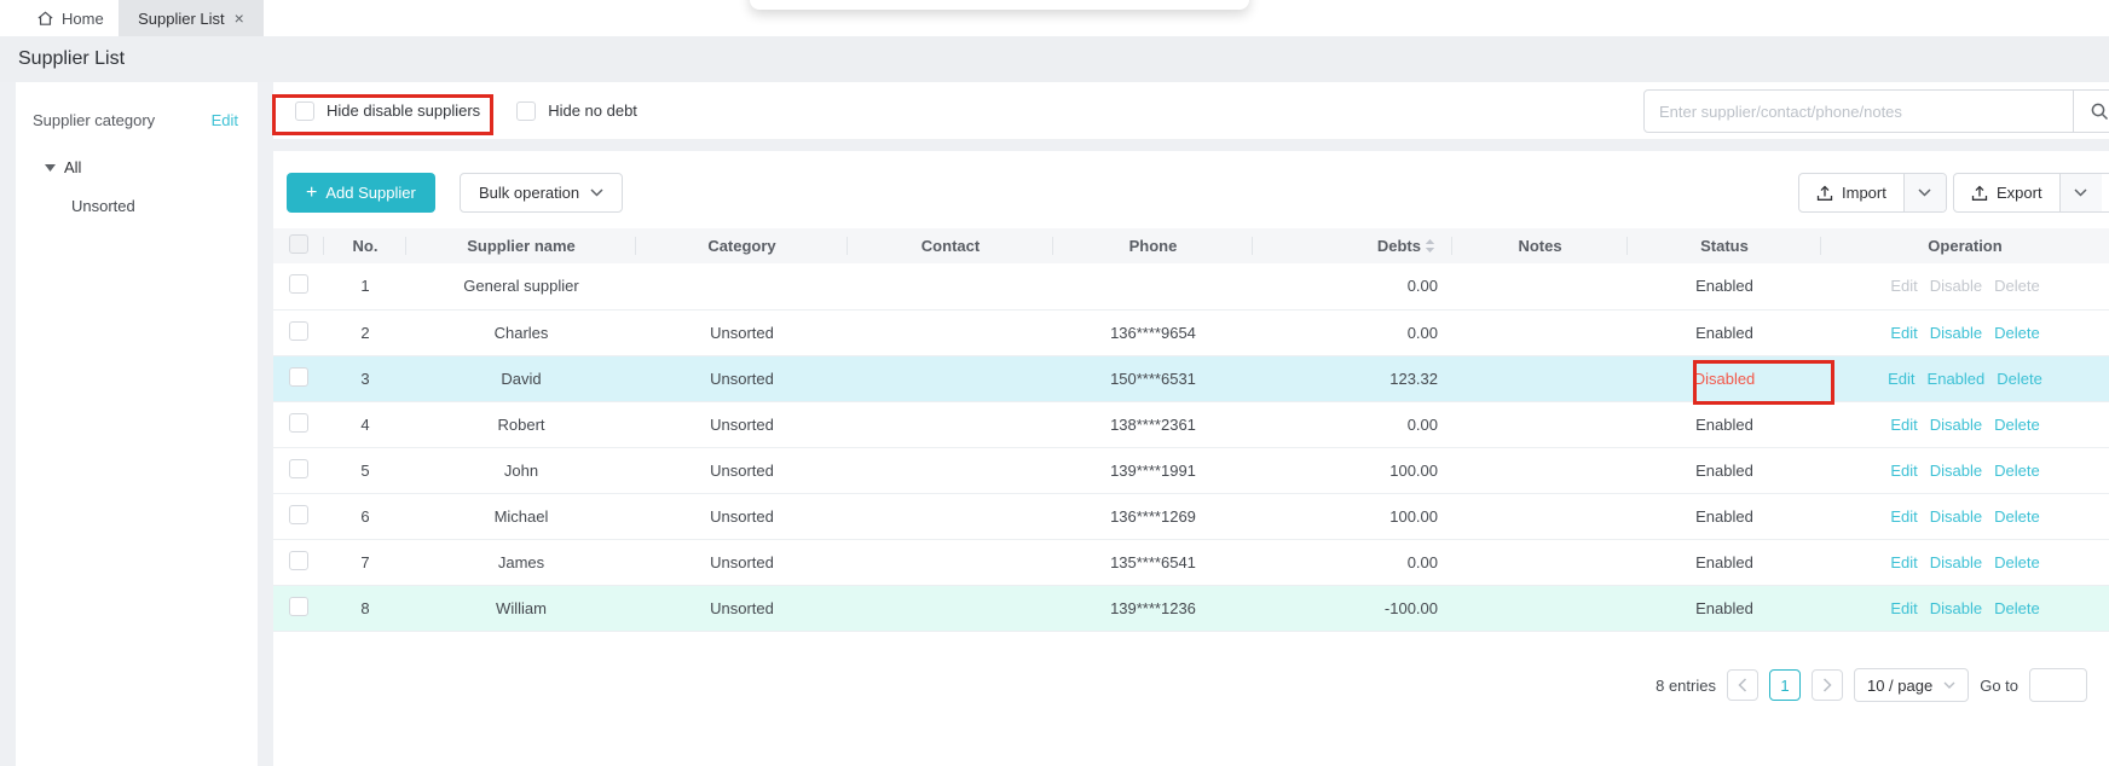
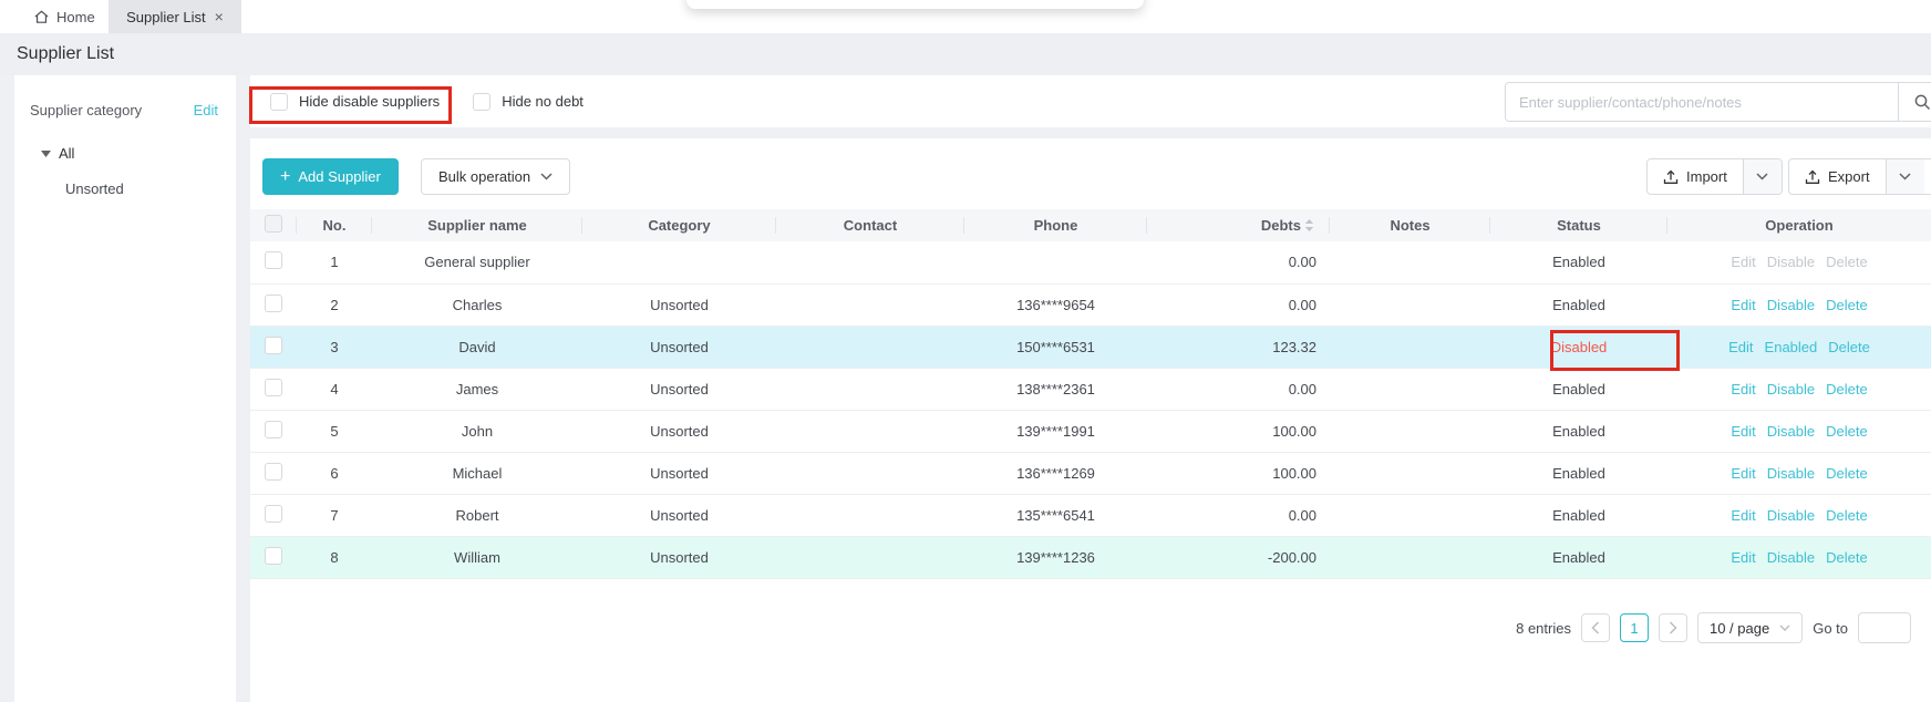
  Home
  Supplier List
  ×
  Supplier List
  Supplier category
  Edit
  All
  Unsorted
  Hide disable suppliers
  Hide no debt
  Enter supplier/contact/phone/notes
  +
  Add Supplier
  Bulk operation
  Import
  Export
  	No.	Supplier name	Category	Contact	Phone	Debts	Notes	Status	Operation
  	1	General supplier				0.00		Enabled	Edit Disable Delete
  	2	Charles	Unsorted		136****9654	0.00		Enabled	Edit Disable Delete
  	3	David	Unsorted		150****6531	123.32		Disabled	Edit Enabled Delete
- 	4	Robert	Unsorted		138****2361	0.00		Enabled	Edit Disable Delete
+ 	4	James	Unsorted		138****2361	0.00		Enabled	Edit Disable Delete
  	5	John	Unsorted		139****1991	100.00		Enabled	Edit Disable Delete
  	6	Michael	Unsorted		136****1269	100.00		Enabled	Edit Disable Delete
- 	7	James	Unsorted		135****6541	0.00		Enabled	Edit Disable Delete
+ 	7	Robert	Unsorted		135****6541	0.00		Enabled	Edit Disable Delete
- 	8	William	Unsorted		139****1236	-100.00		Enabled	Edit Disable Delete
+ 	8	William	Unsorted		139****1236	-200.00		Enabled	Edit Disable Delete
  8 entries
  1
  10 / page
  Go to
